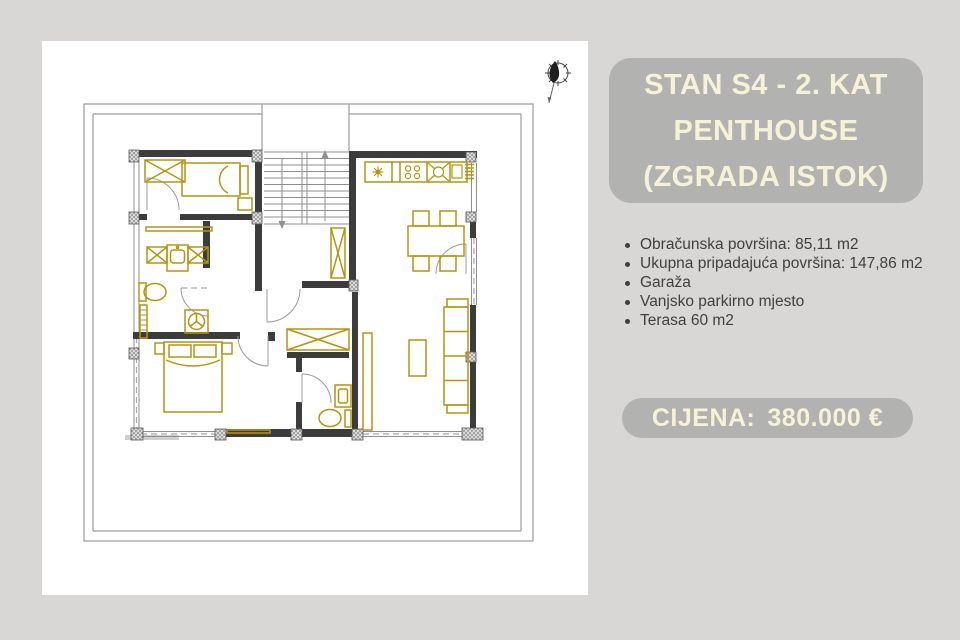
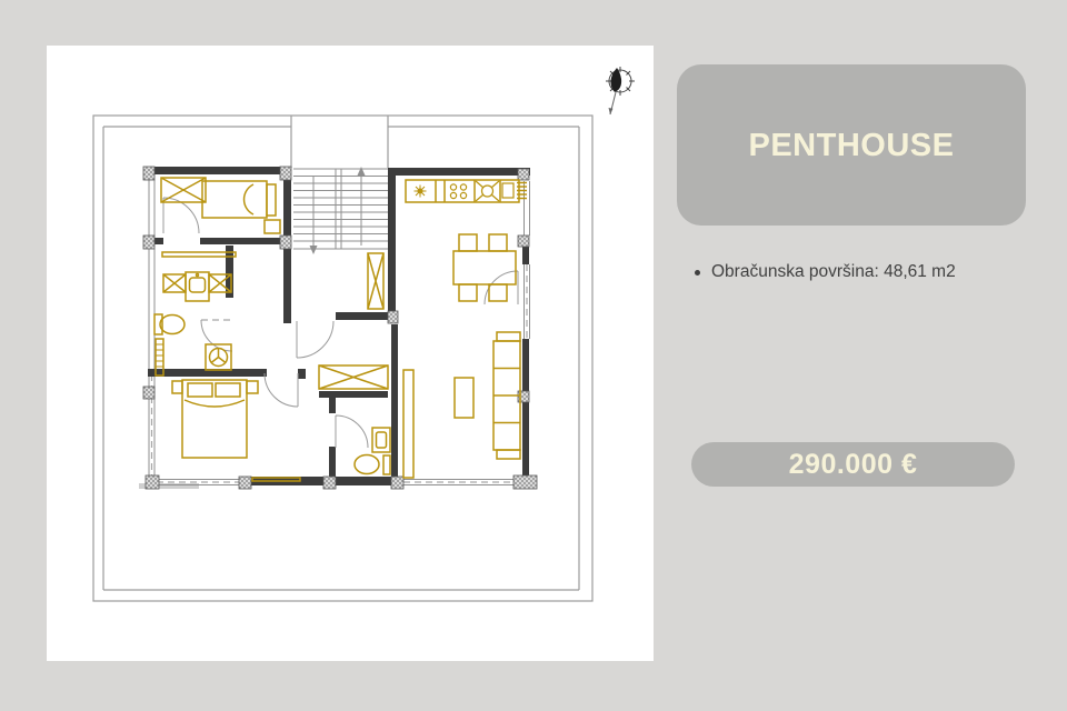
- STAN S4 - 2. KAT
  PENTHOUSE
- (ZGRADA ISTOK)
- Obračunska površina: 85,11 m2
+ Obračunska površina: 48,61 m2
- Ukupna pripadajuća površina: 147,86 m2
- Garaža
- Vanjsko parkirno mjesto
- Terasa 60 m2
- CIJENA:
- 380.000 €
+ 290.000 €
